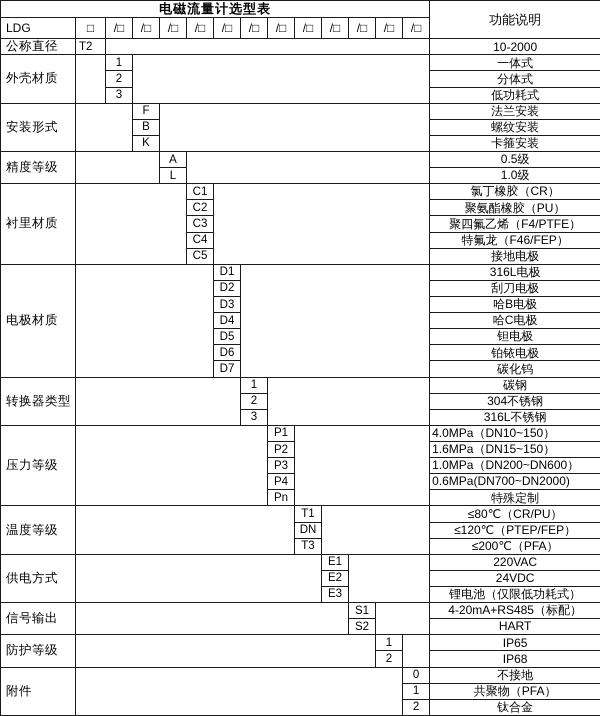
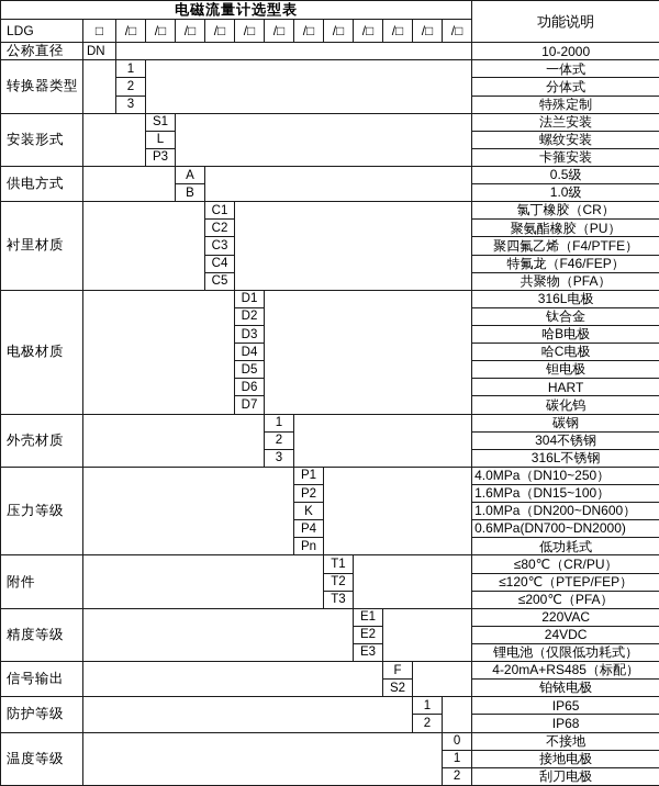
  电磁流量计选型表	功能说明
  LDG	□	/□	/□	/□	/□	/□	/□	/□	/□	/□	/□	/□	/□
- 公称直径	T2		10-2000
+ 公称直径	DN		10-2000
- 外壳材质		1		一体式
+ 转换器类型		1		一体式
  2	分体式
- 3	低功耗式
+ 3	特殊定制
- 安装形式		F		法兰安装
+ 安装形式		S1		法兰安装
- B	螺纹安装
+ L	螺纹安装
- K	卡箍安装
+ P3	卡箍安装
- 精度等级		A		0.5级
+ 供电方式		A		0.5级
- L	1.0级
+ B	1.0级
  衬里材质		C1		氯丁橡胶（CR）
  C2	聚氨酯橡胶（PU）
  C3	聚四氟乙烯（F4/PTFE）
  C4	特氟龙（F46/FEP）
- C5	接地电极
+ C5	共聚物（PFA）
  电极材质		D1		316L电极
- D2	刮刀电极
+ D2	钛合金
  D3	哈B电极
  D4	哈C电极
  D5	钽电极
- D6	铂铱电极
+ D6	HART
  D7	碳化钨
- 转换器类型		1		碳钢
+ 外壳材质		1		碳钢
  2	304不锈钢
  3	316L不锈钢
- 压力等级		P1		4.0MPa（DN10~150）
+ 压力等级		P1		4.0MPa（DN10~250）
- P2	1.6MPa（DN15~150）
+ P2	1.6MPa（DN15~100）
- P3	1.0MPa（DN200~DN600）
+ K	1.0MPa（DN200~DN600）
  P4	0.6MPa(DN700~DN2000)
- Pn	特殊定制
+ Pn	低功耗式
- 温度等级		T1		≤80℃（CR/PU）
+ 附件		T1		≤80℃（CR/PU）
- DN	≤120℃（PTEP/FEP）
+ T2	≤120℃（PTEP/FEP）
  T3	≤200℃（PFA）
- 供电方式		E1		220VAC
+ 精度等级		E1		220VAC
  E2	24VDC
  E3	锂电池（仅限低功耗式）
- 信号输出		S1		4-20mA+RS485（标配）
+ 信号输出		F		4-20mA+RS485（标配）
- S2	HART
+ S2	铂铱电极
  防护等级		1		IP65
  2	IP68
- 附件		0	不接地
+ 温度等级		0	不接地
- 1	共聚物（PFA）
+ 1	接地电极
- 2	钛合金
+ 2	刮刀电极
